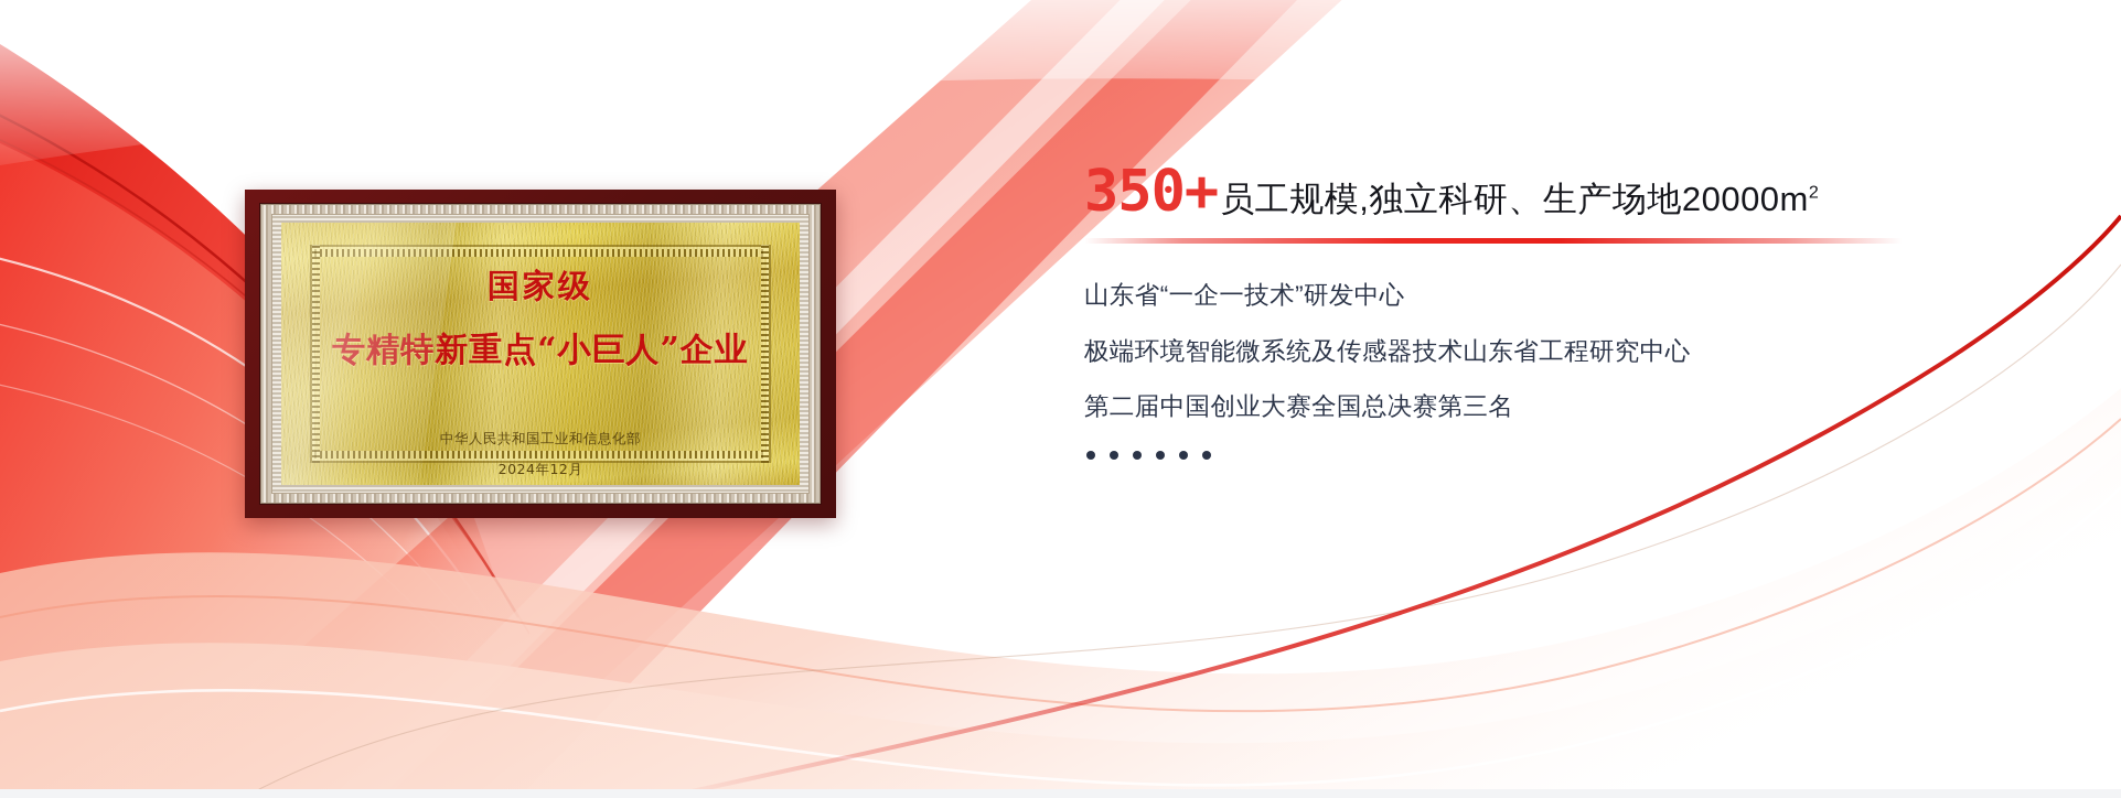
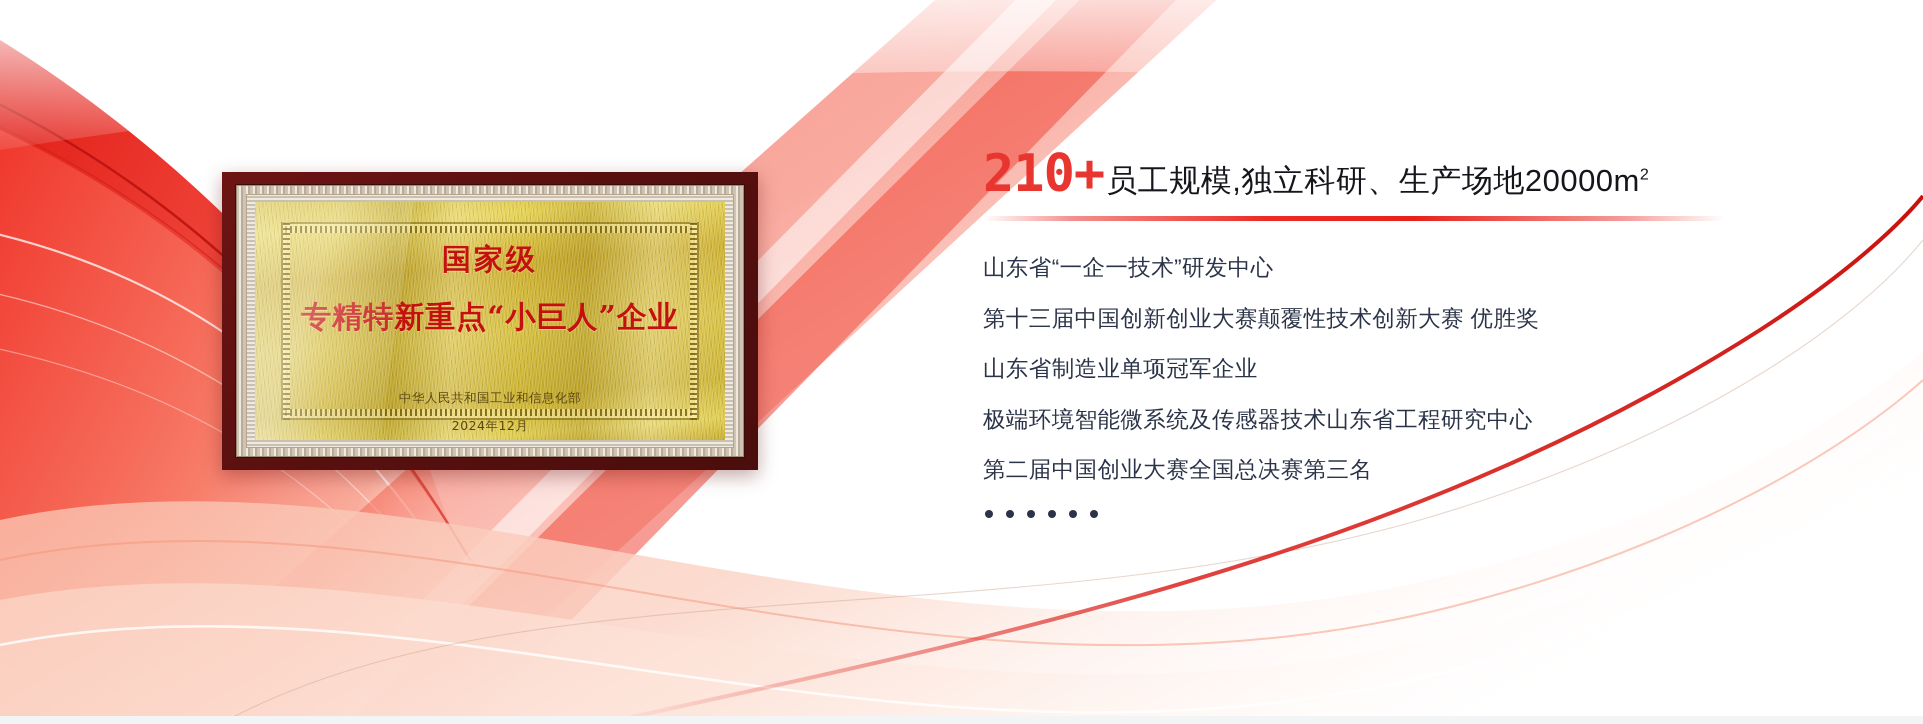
  国家级
  新重点“小巨人”企业
  中华人民共和国工业和信息化部
  2024年12月
- 350+
+ 210+
  员工规模,独立科研、生产场地20000m2
  山东省“一企一技术”研发中心
+ 第十三届中国创新创业大赛颠覆性技术创新大赛 优胜奖
+ 山东省制造业单项冠军企业
  极端环境智能微系统及传感器技术山东省工程研究中心
  第二届中国创业大赛全国总决赛第三名
